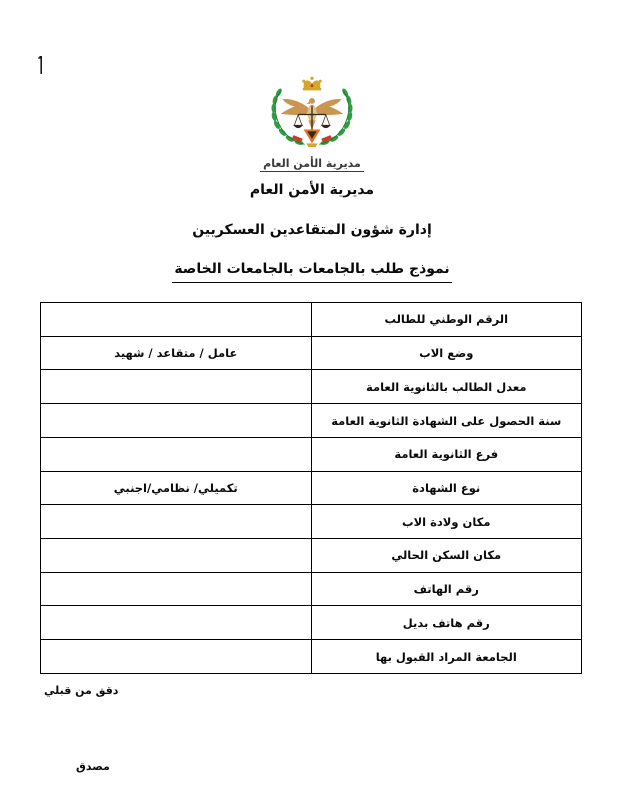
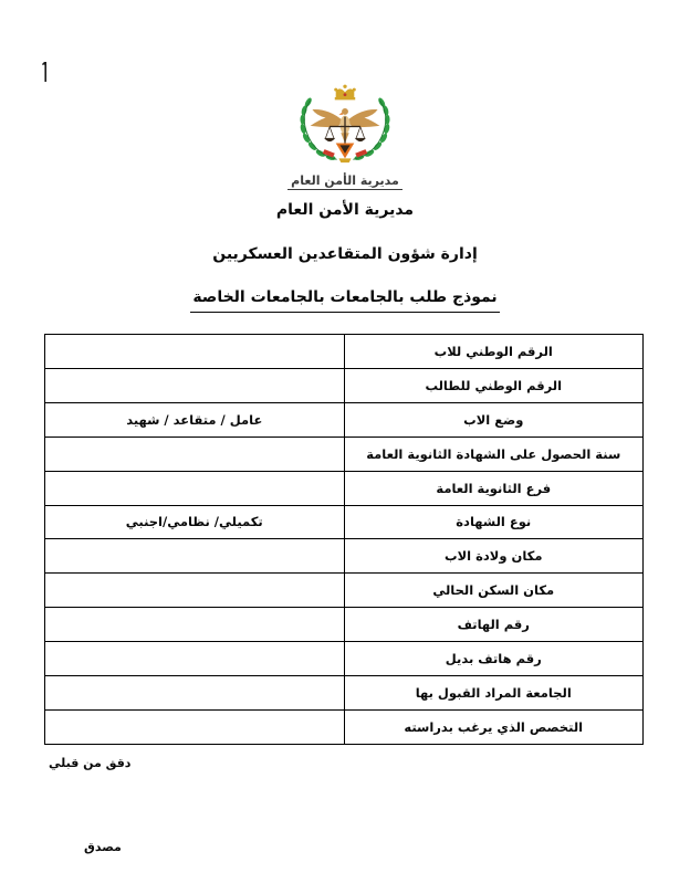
  مديرية الأمن العام
  مديرية الأمن العام
  إدارة شؤون المتقاعدين العسكريين
  نموذج طلب بالجامعات بالجامعات الخاصة
+ الرقم الوطني للاب
  الرقم الوطني للطالب
  وضع الاب	عامل / متقاعد / شهيد
- معدل الطالب بالثانوية العامة
  سنة الحصول على الشهادة الثانوية العامة
  فرع الثانوية العامة
  نوع الشهادة	تكميلي/ نظامي/اجنبي
  مكان ولادة الاب
  مكان السكن الحالي
  رقم الهاتف
  رقم هاتف بديل
  الجامعة المراد القبول بها
+ التخصص الذي يرغب بدراسته
  دقق من قبلي
  مصدق
